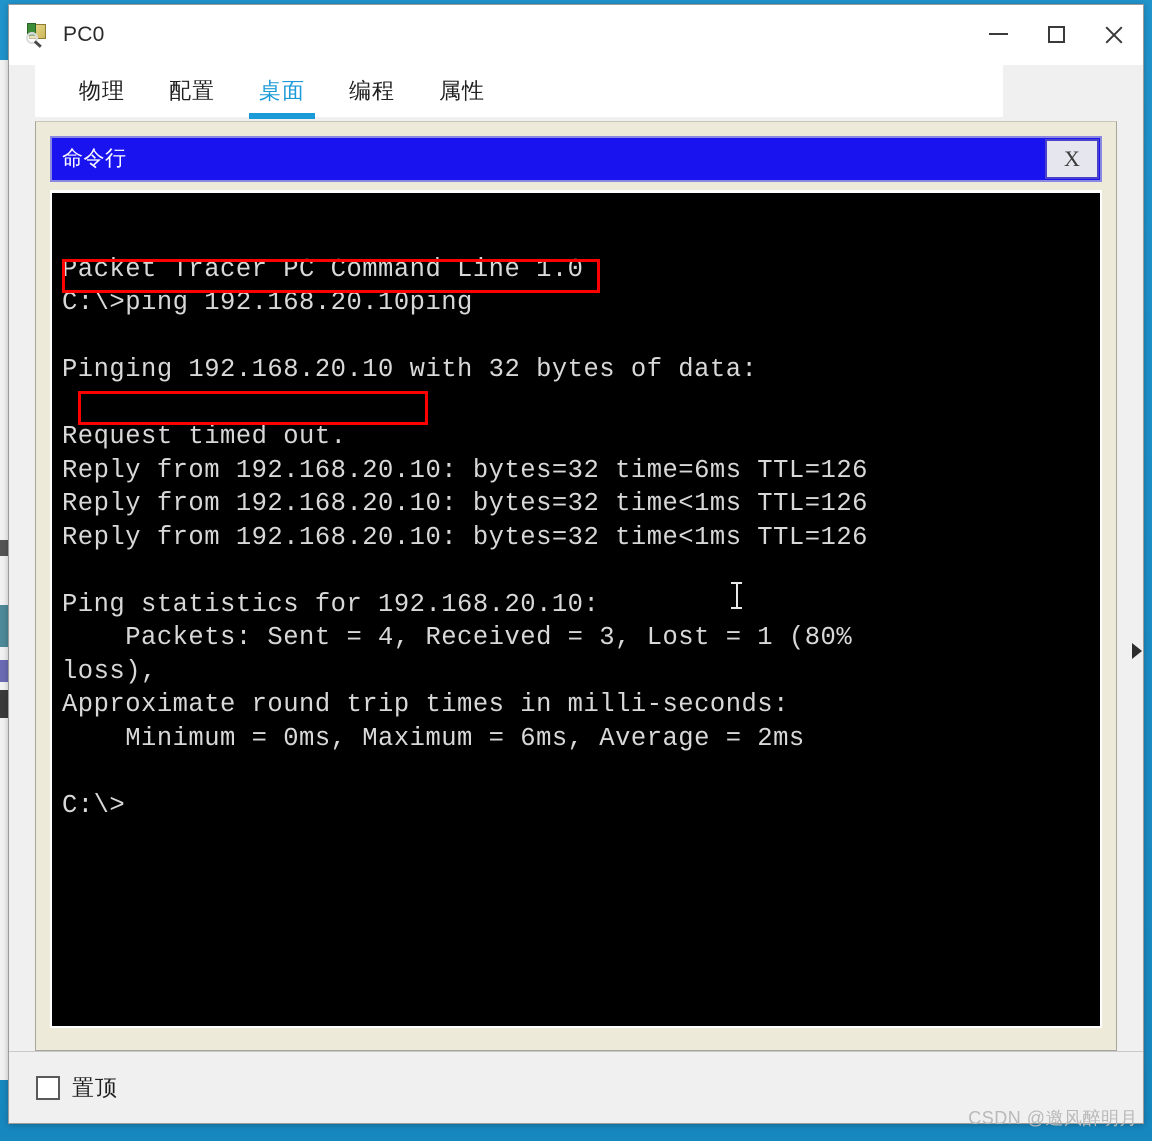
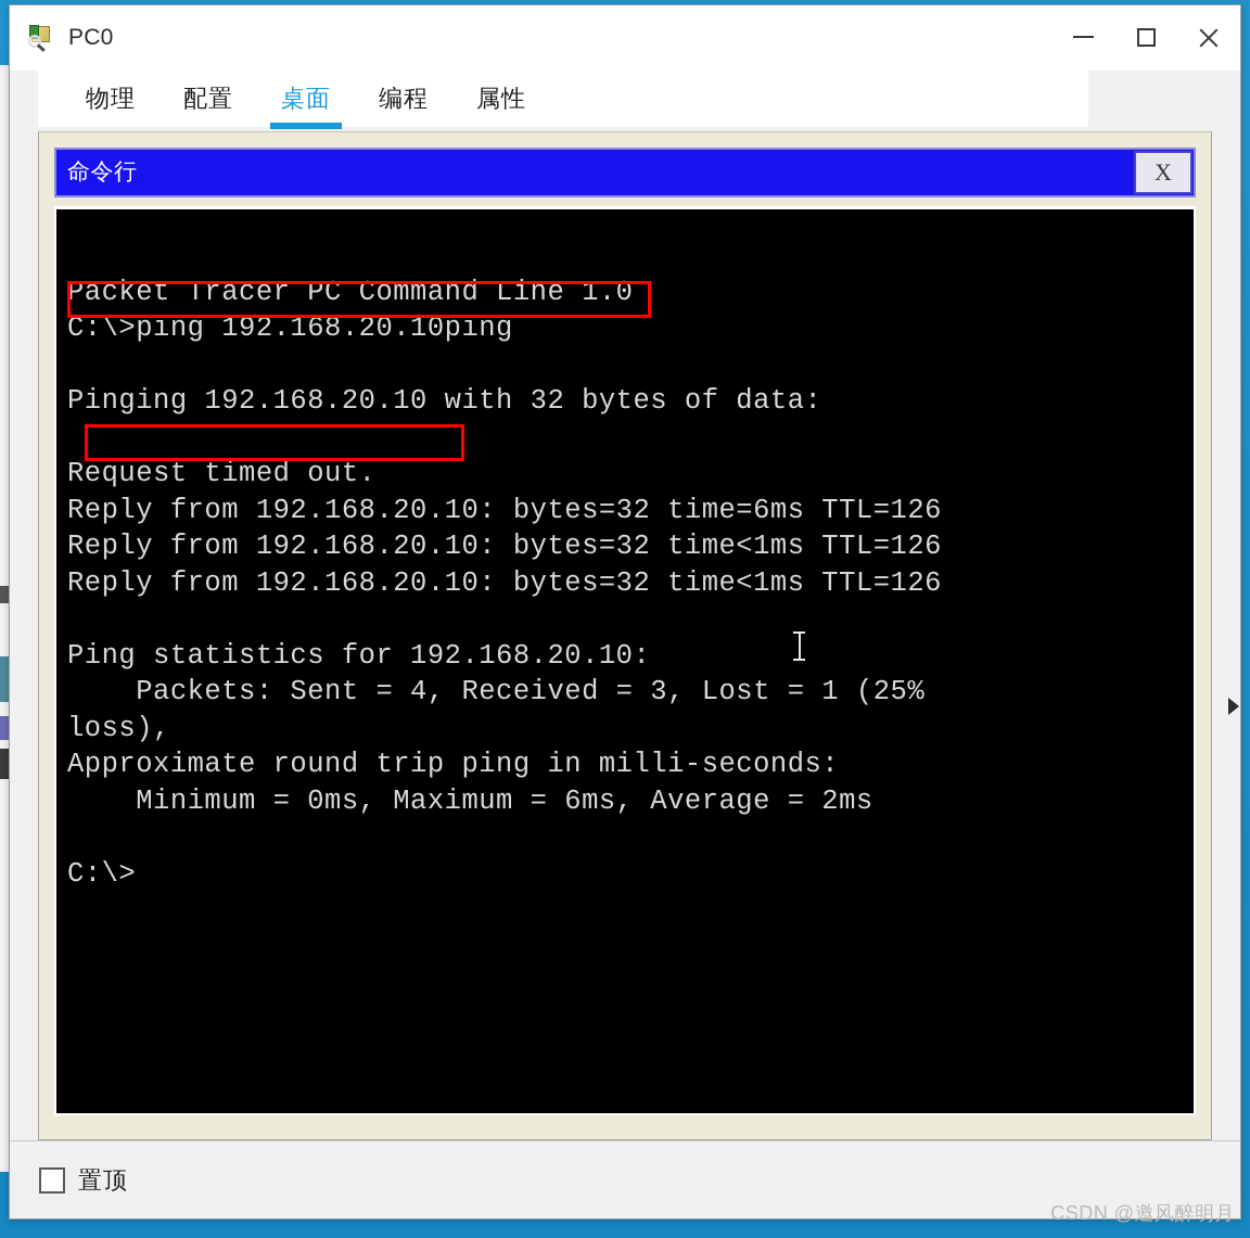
  PC0
  物理
  配置
  桌面
  编程
  属性
  命令行
  X
  Packet Tracer PC Command Line 1.0
  C:\>ping 192.168.20.10ping
  Pinging 192.168.20.10 with 32 bytes of data:
  Request timed out.
  Reply from 192.168.20.10: bytes=32 time=6ms TTL=126
  Reply from 192.168.20.10: bytes=32 time<1ms TTL=126
  Reply from 192.168.20.10: bytes=32 time<1ms TTL=126
  Ping statistics for 192.168.20.10:
- Packets: Sent = 4, Received = 3, Lost = 1 (80%
+ Packets: Sent = 4, Received = 3, Lost = 1 (25%
  loss),
- Approximate round trip times in milli-seconds:
+ Approximate round trip ping in milli-seconds:
  Minimum = 0ms, Maximum = 6ms, Average = 2ms
  C:\>
  置顶
  CSDN @邀风醉明月
